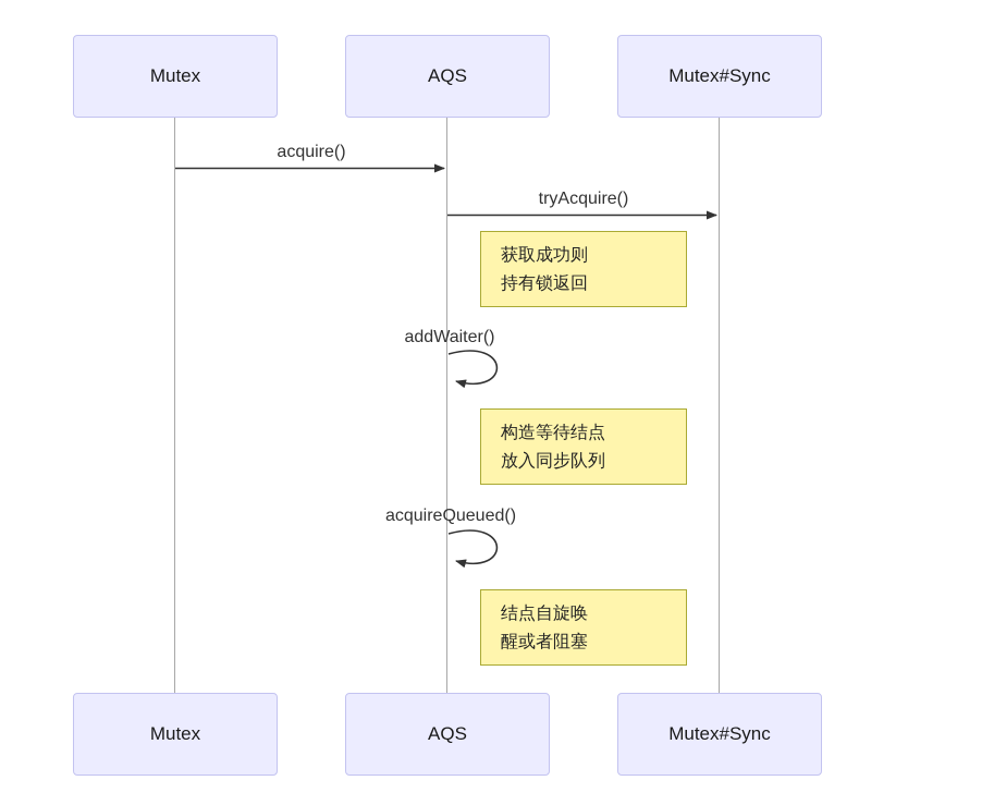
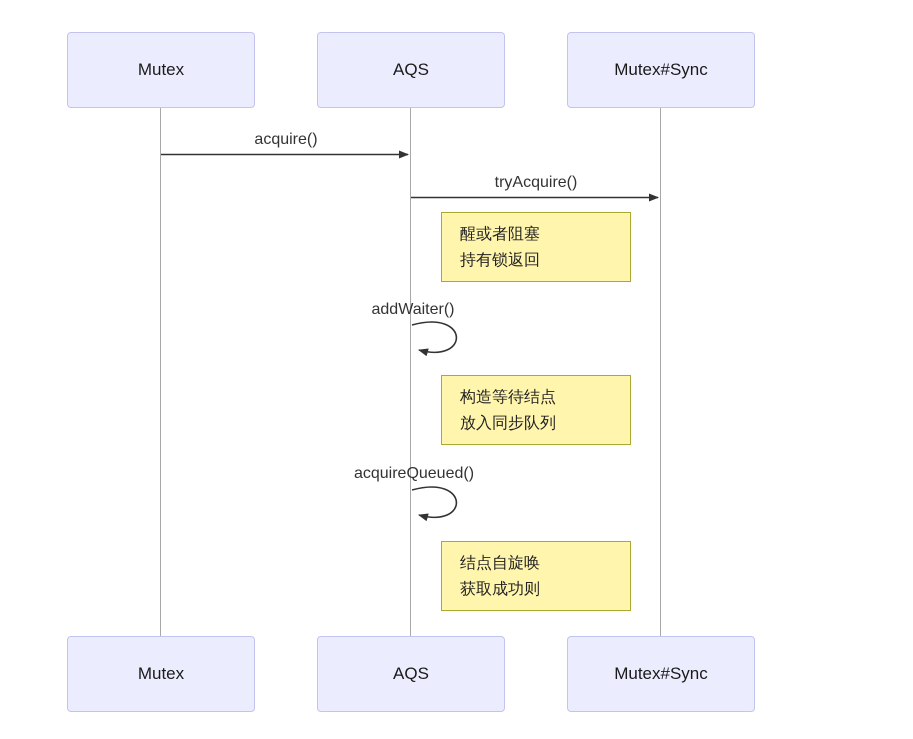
  Mutex
  AQS
  Mutex#Sync
  acquire()
  tryAcquire()
  addWaiter()
  acquireQueued()
- 获取成功则
+ 醒或者阻塞
  持有锁返回
  构造等待结点
  放入同步队列
  结点自旋唤
- 醒或者阻塞
+ 获取成功则
  Mutex
  AQS
  Mutex#Sync
